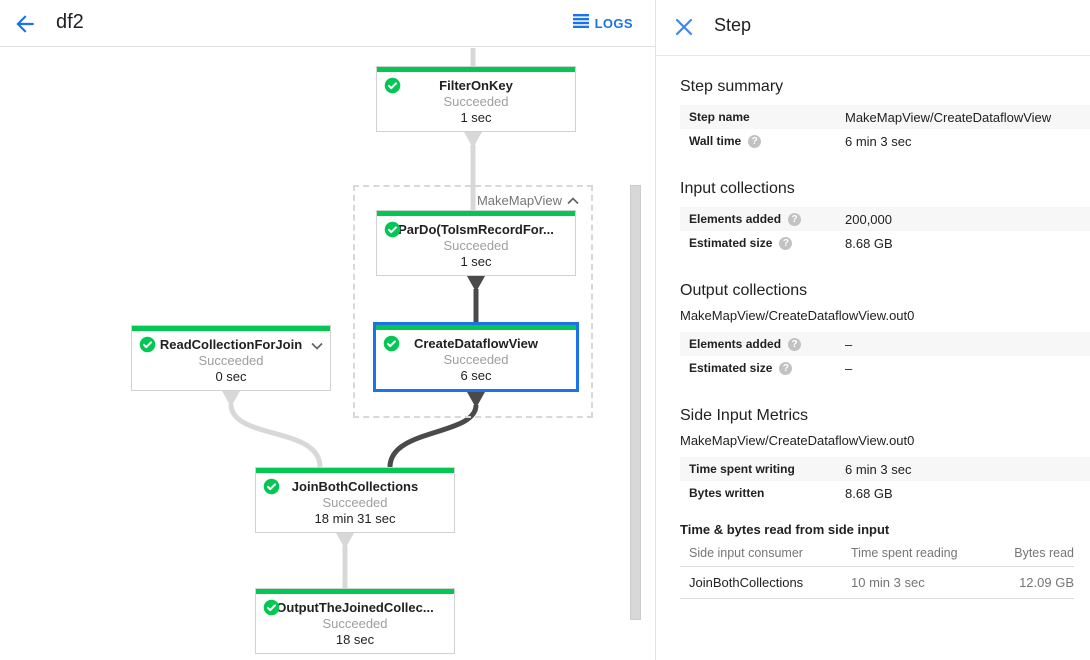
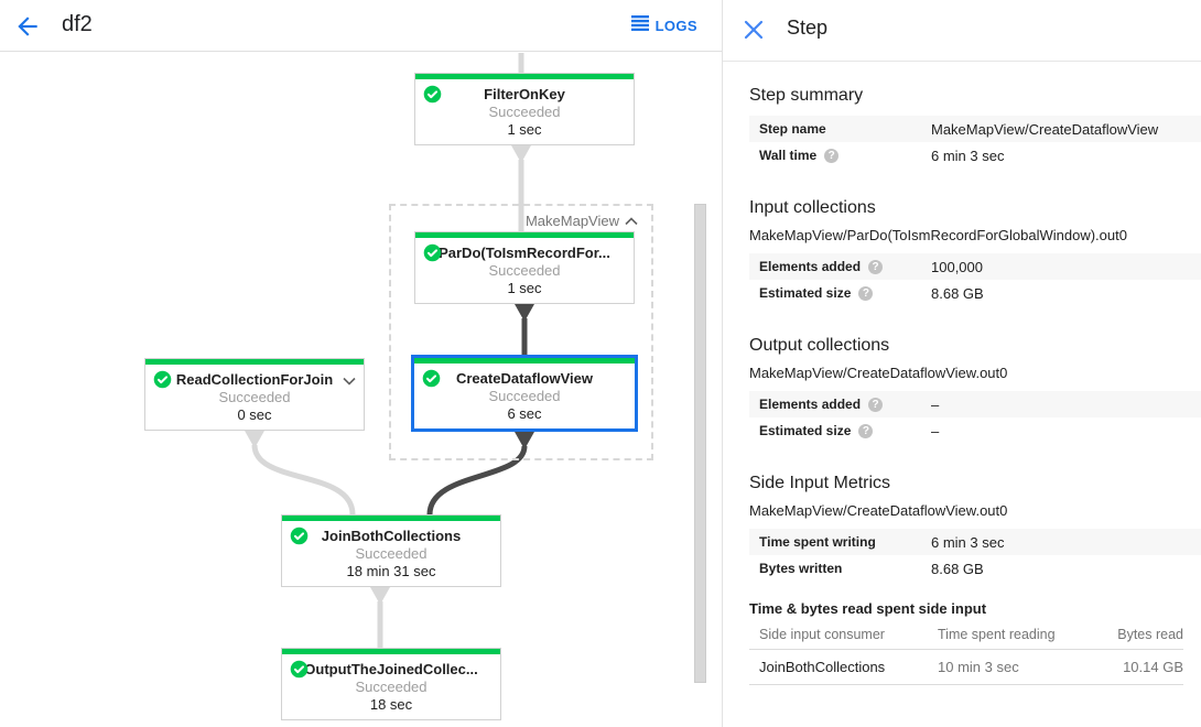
  df2
  LOGS
  MakeMapView
  FilterOnKey
  Succeeded
  1 sec
  ParDo(ToIsmRecordFor...
  Succeeded
  1 sec
  CreateDataflowView
  Succeeded
  6 sec
  ReadCollectionForJoin
  Succeeded
  0 sec
  JoinBothCollections
  Succeeded
  18 min 31 sec
  OutputTheJoinedCollec...
  Succeeded
  18 sec
  Step
  Step summary
  Step name
  MakeMapView/CreateDataflowView
  Wall time
  ?
  6 min 3 sec
  Input collections
+ MakeMapView/ParDo(ToIsmRecordForGlobalWindow).out0
  Elements added
  ?
- 200,000
+ 100,000
  Estimated size
  ?
  8.68 GB
  Output collections
  MakeMapView/CreateDataflowView.out0
  Elements added
  ?
  –
  Estimated size
  ?
  –
  Side Input Metrics
  MakeMapView/CreateDataflowView.out0
  Time spent writing
  6 min 3 sec
  Bytes written
  8.68 GB
- Time & bytes read from side input
+ Time & bytes read spent side input
  Side input consumer
  Time spent reading
  Bytes read
  JoinBothCollections
  10 min 3 sec
- 12.09 GB
+ 10.14 GB
